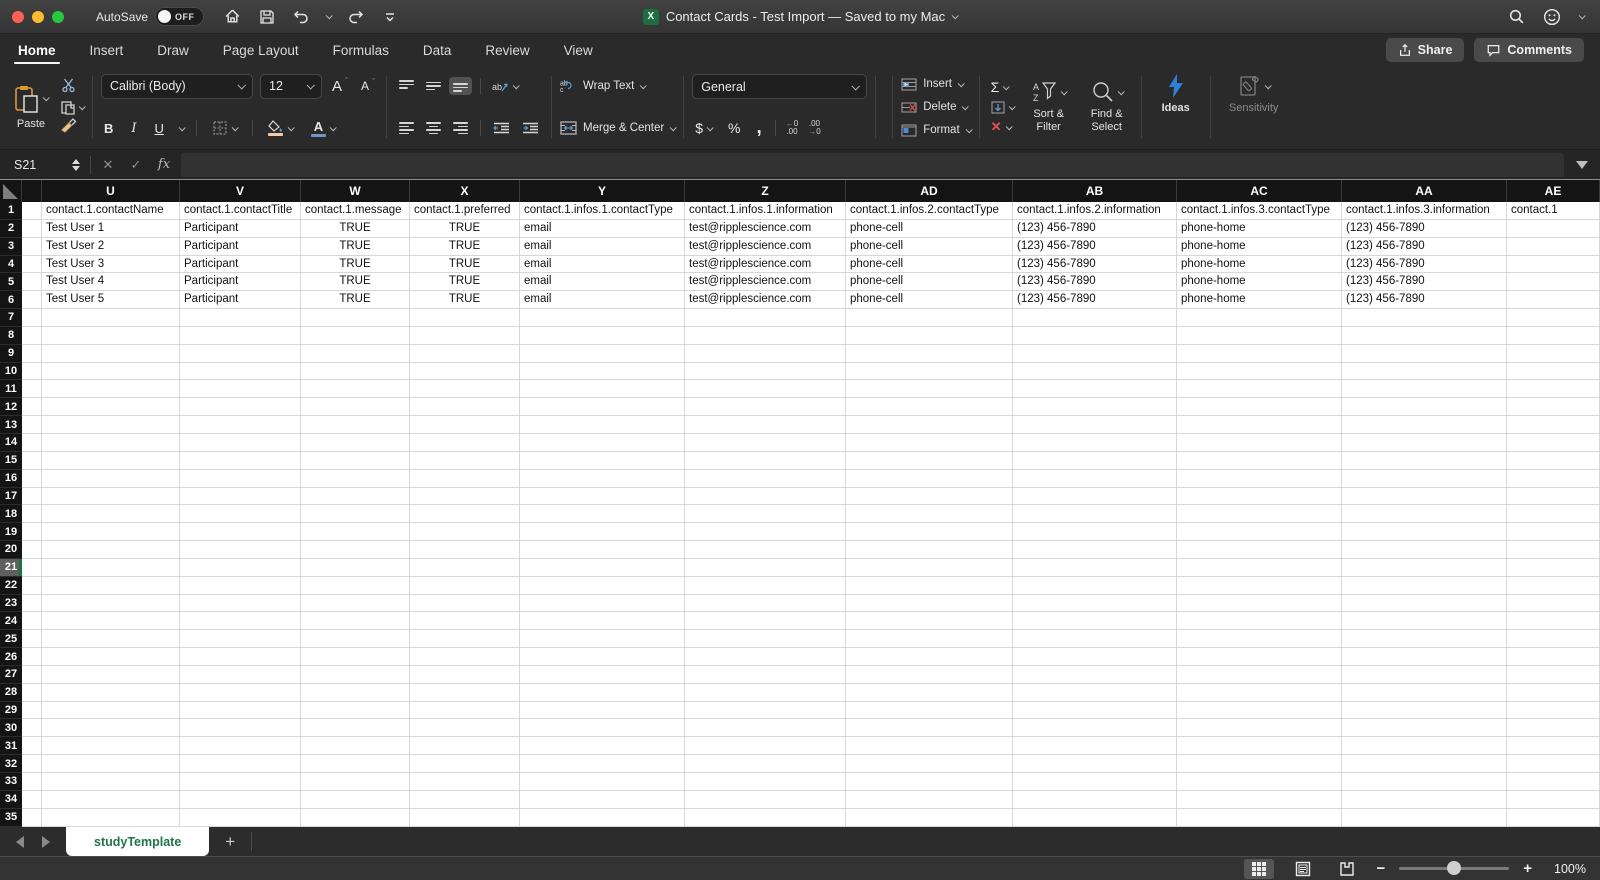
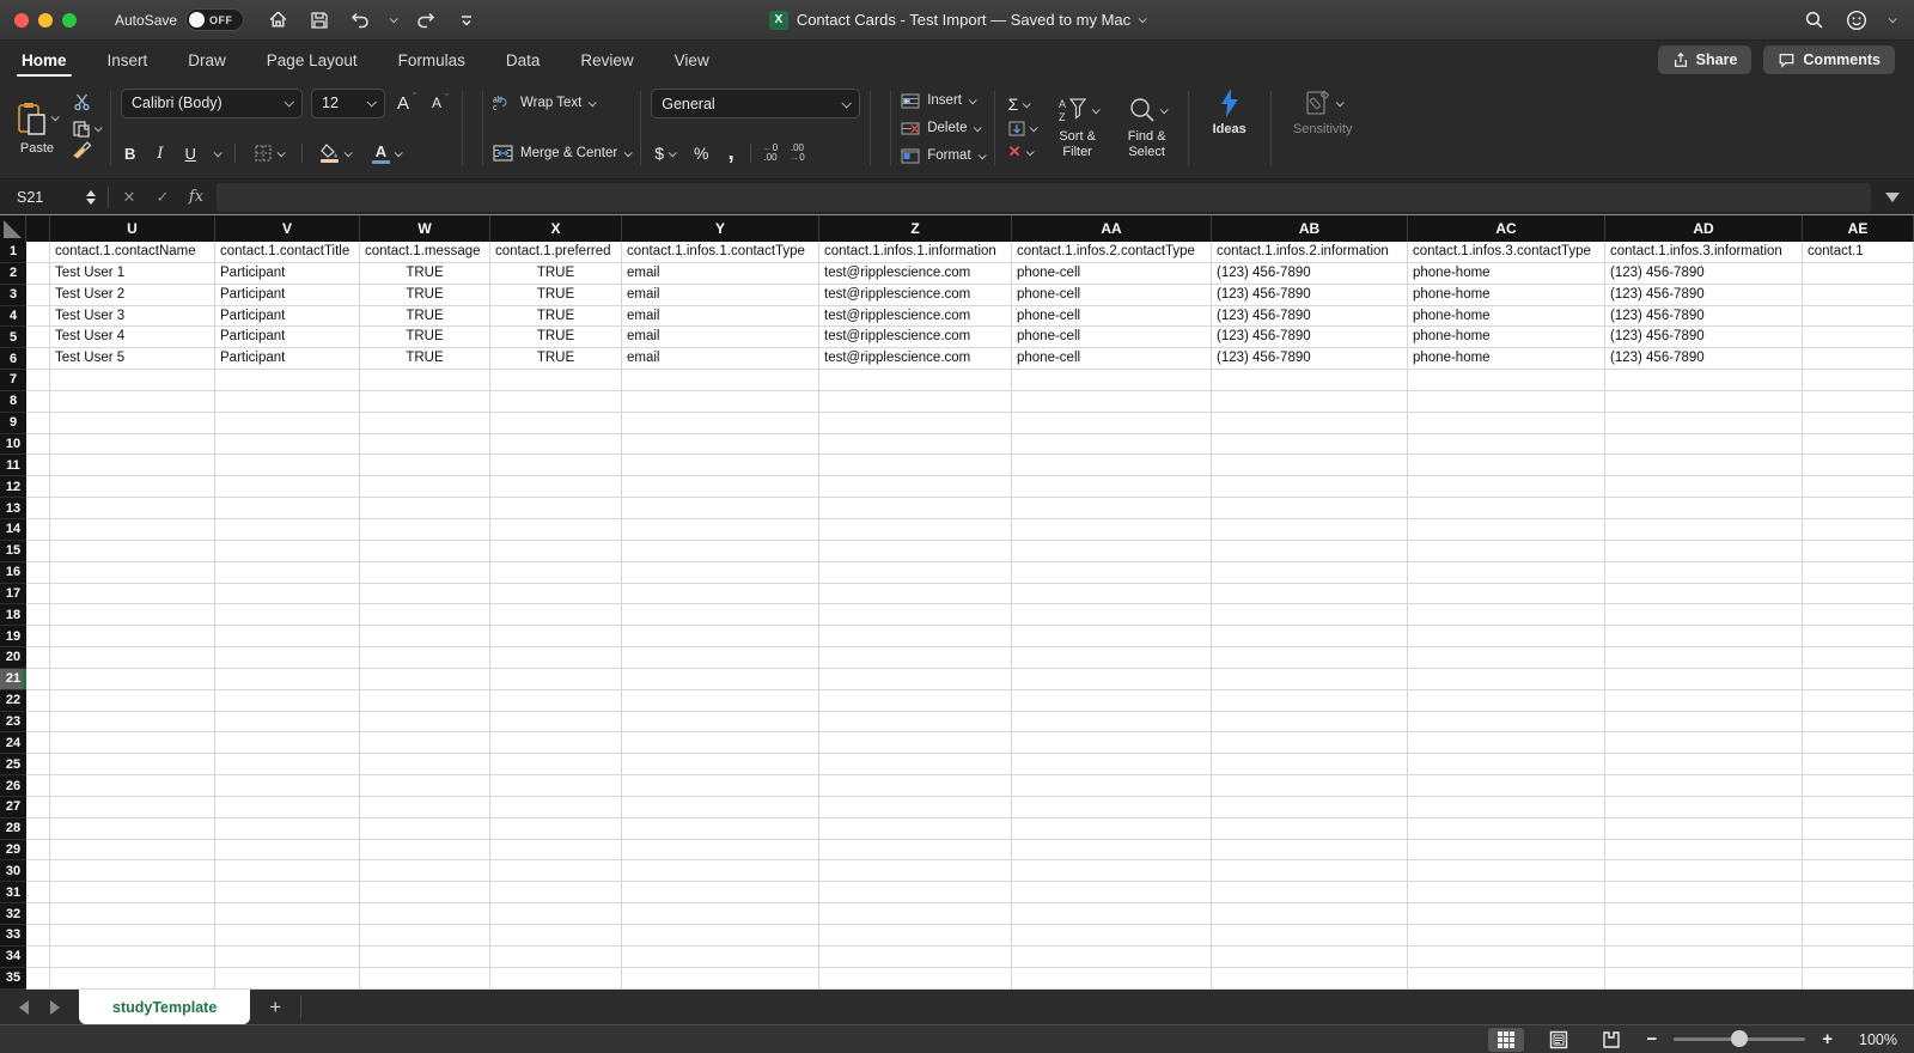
  AutoSave
  OFF
  X
  Contact Cards - Test Import — Saved to my Mac
  Home
  Insert
  Draw
  Page Layout
  Formulas
  Data
  Review
  View
  Share
  Comments
  Paste
  Calibri (Body)
  12
  A
  ˆ
  A
  ˇ
  B
  I
  U
  A
- ab
  Wrap Text
  Merge & Center
  General
  $
  %
  ,
  ←0
  .00
  .00
  →0
  Insert
  Delete
  Format
  Σ
  ✕
  A
  Z
  Sort & Filter
  Find & Select
  Ideas
  Sensitivity
  S21
  ✕
  ✓
  fx
  U
  V
  W
  X
  Y
  Z
- AD
+ AA
  AB
  AC
- AA
+ AD
  AE
  1
  contact.1.contactName
  contact.1.contactTitle
  contact.1.message
  contact.1.preferred
  contact.1.infos.1.contactType
  contact.1.infos.1.information
  contact.1.infos.2.contactType
  contact.1.infos.2.information
  contact.1.infos.3.contactType
  contact.1.infos.3.information
  contact.1
  2
  Test User 1
  Participant
  TRUE
  TRUE
  email
  test@ripplescience.com
  phone-cell
  (123) 456-7890
  phone-home
  (123) 456-7890
  3
  Test User 2
  Participant
  TRUE
  TRUE
  email
  test@ripplescience.com
  phone-cell
  (123) 456-7890
  phone-home
  (123) 456-7890
  4
  Test User 3
  Participant
  TRUE
  TRUE
  email
  test@ripplescience.com
  phone-cell
  (123) 456-7890
  phone-home
  (123) 456-7890
  5
  Test User 4
  Participant
  TRUE
  TRUE
  email
  test@ripplescience.com
  phone-cell
  (123) 456-7890
  phone-home
  (123) 456-7890
  6
  Test User 5
  Participant
  TRUE
  TRUE
  email
  test@ripplescience.com
  phone-cell
  (123) 456-7890
  phone-home
  (123) 456-7890
  7
  8
  9
  10
  11
  12
  13
  14
  15
  16
  17
  18
  19
  20
  21
  22
  23
  24
  25
  26
  27
  28
  29
  30
  31
  32
  33
  34
  35
  studyTemplate
  +
  −
  +
  100%
